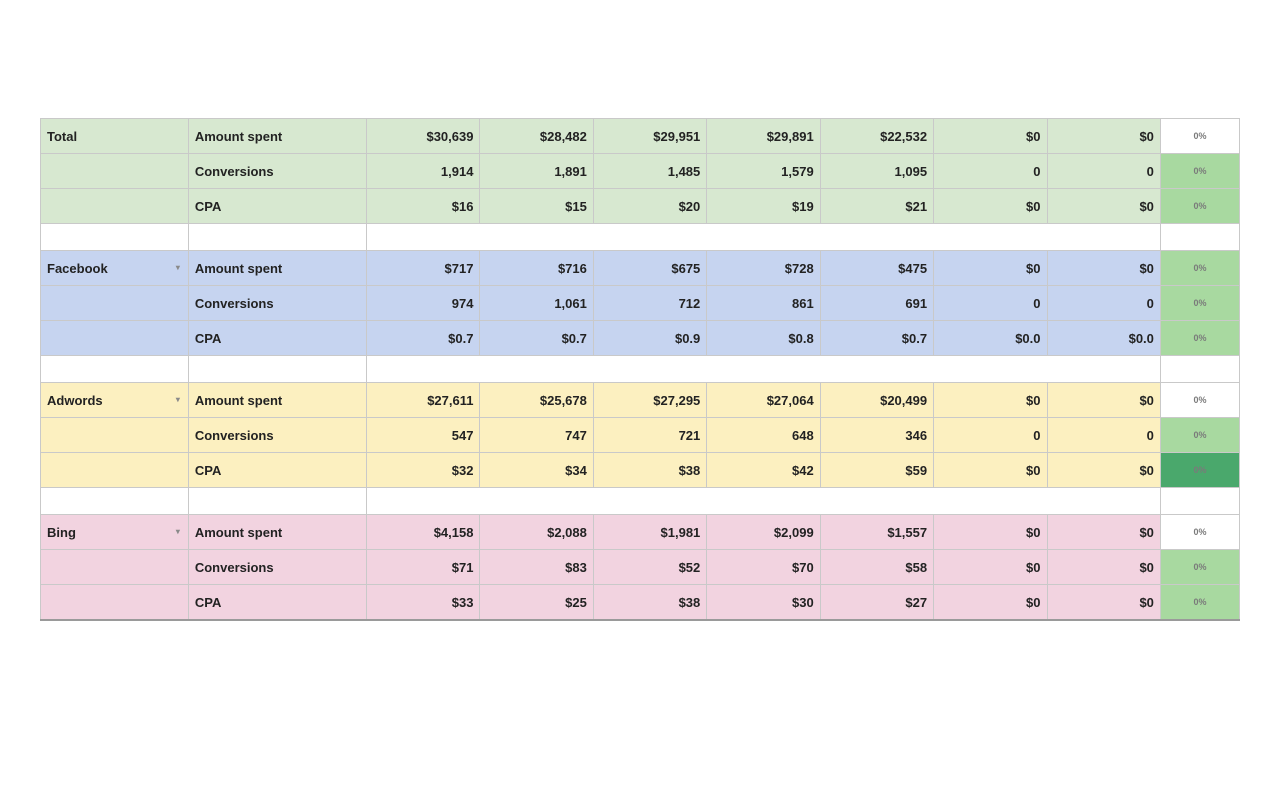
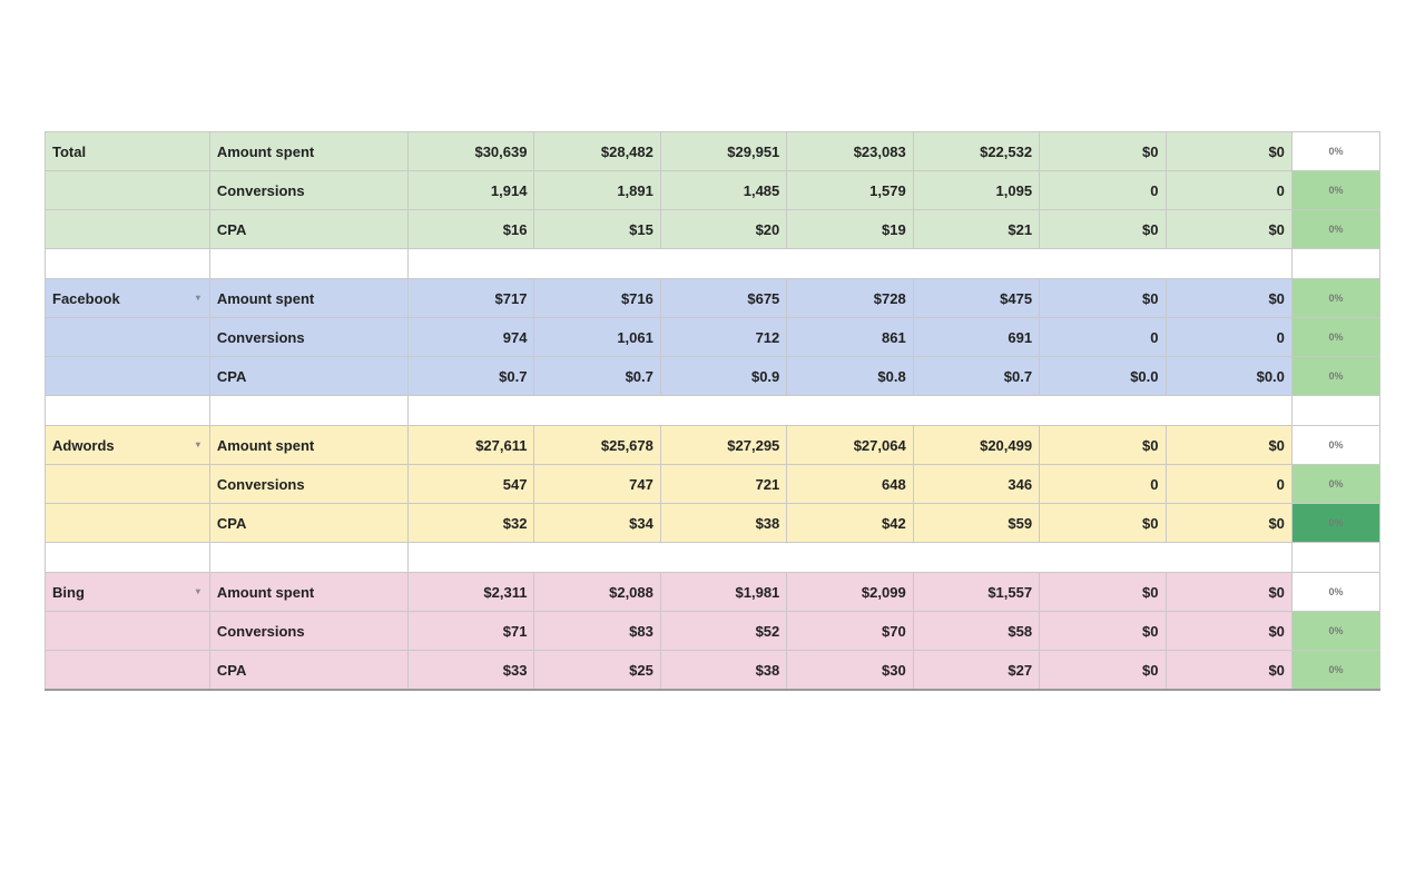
- Total	Amount spent	$30,639	$28,482	$29,951	$29,891	$22,532	$0	$0	0%
+ Total	Amount spent	$30,639	$28,482	$29,951	$23,083	$22,532	$0	$0	0%
  	Conversions	1,914	1,891	1,485	1,579	1,095	0	0	0%
  	CPA	$16	$15	$20	$19	$21	$0	$0	0%
  Facebook ▾	Amount spent	$717	$716	$675	$728	$475	$0	$0	0%
  	Conversions	974	1,061	712	861	691	0	0	0%
  	CPA	$0.7	$0.7	$0.9	$0.8	$0.7	$0.0	$0.0	0%
  Adwords ▾	Amount spent	$27,611	$25,678	$27,295	$27,064	$20,499	$0	$0	0%
  	Conversions	547	747	721	648	346	0	0	0%
  	CPA	$32	$34	$38	$42	$59	$0	$0	0%
- Bing ▾	Amount spent	$4,158	$2,088	$1,981	$2,099	$1,557	$0	$0	0%
+ Bing ▾	Amount spent	$2,311	$2,088	$1,981	$2,099	$1,557	$0	$0	0%
  	Conversions	$71	$83	$52	$70	$58	$0	$0	0%
  	CPA	$33	$25	$38	$30	$27	$0	$0	0%
